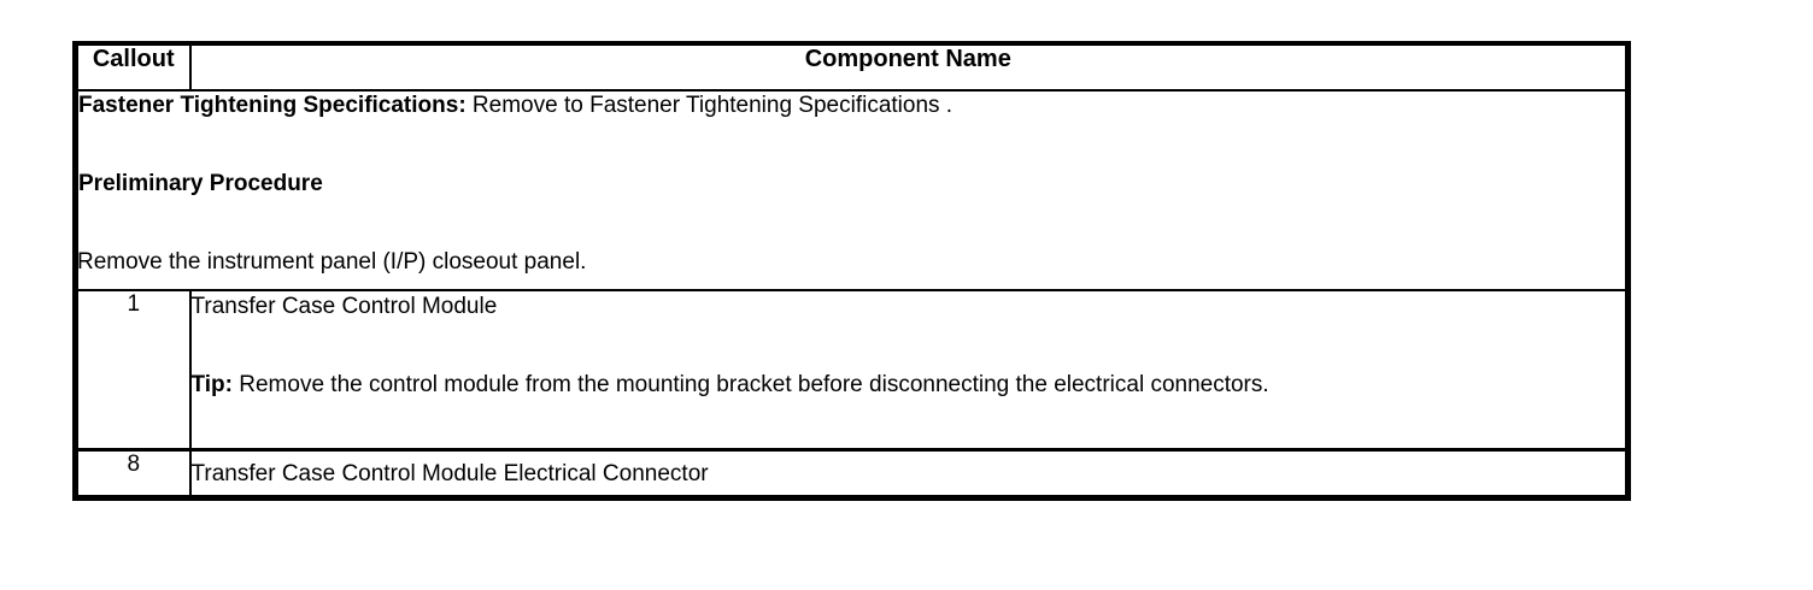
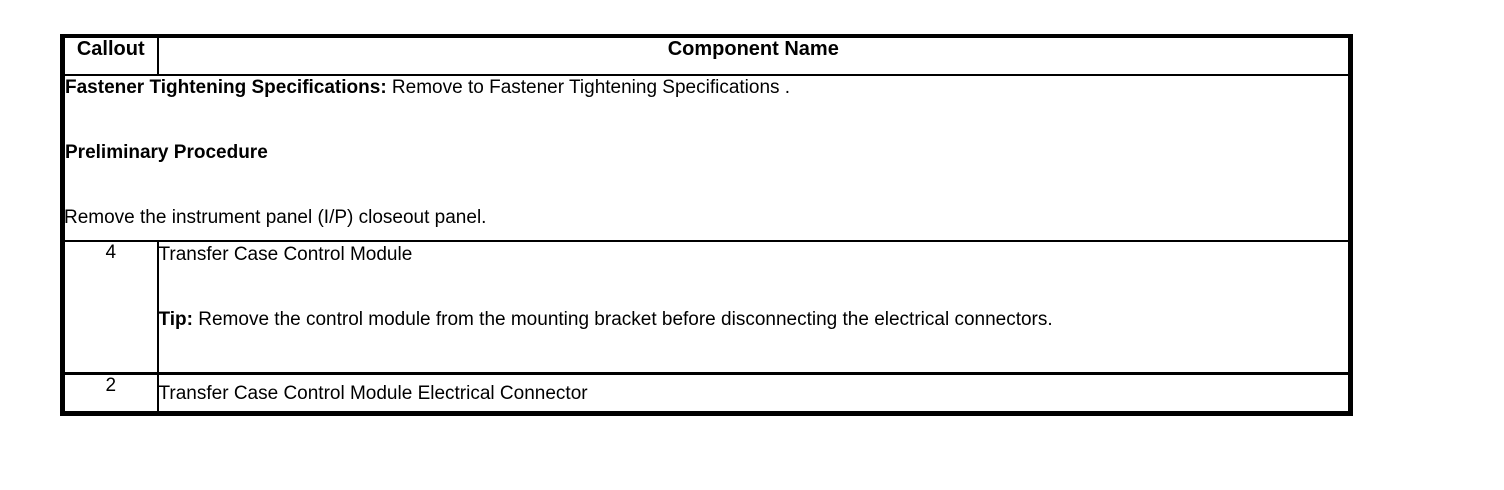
  Callout	Component Name
  Fastener Tightening Specifications: Remove to Fastener Tightening Specifications . Preliminary Procedure Remove the instrument panel (I/P) closeout panel.
- 1	Transfer Case Control Module Tip: Remove the control module from the mounting bracket before disconnecting the electrical connectors.
+ 4	Transfer Case Control Module Tip: Remove the control module from the mounting bracket before disconnecting the electrical connectors.
- 8	Transfer Case Control Module Electrical Connector
+ 2	Transfer Case Control Module Electrical Connector
